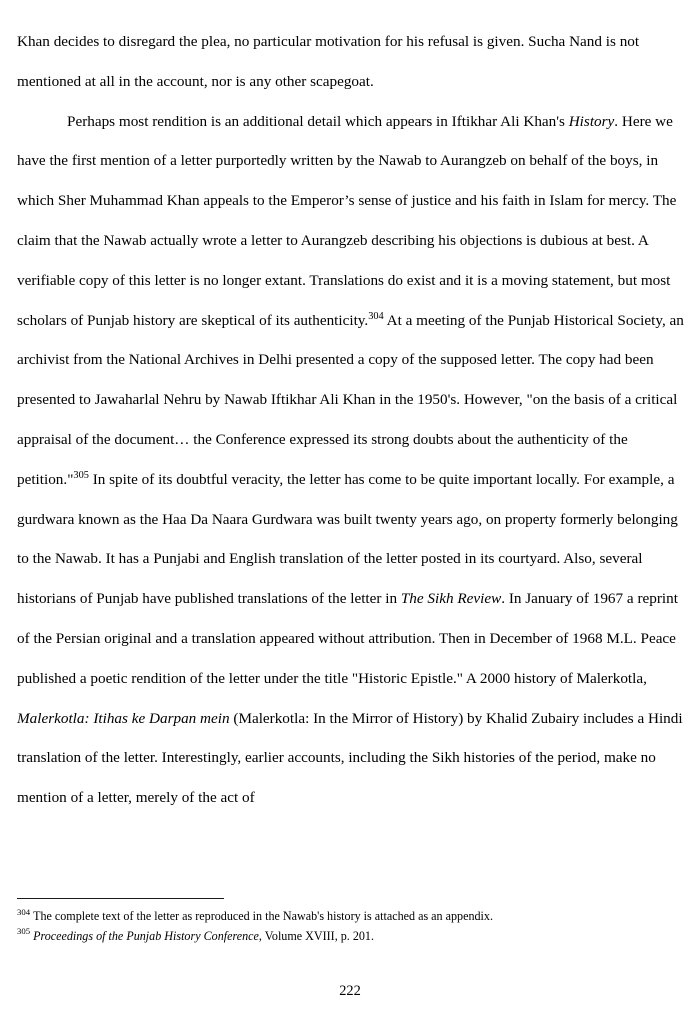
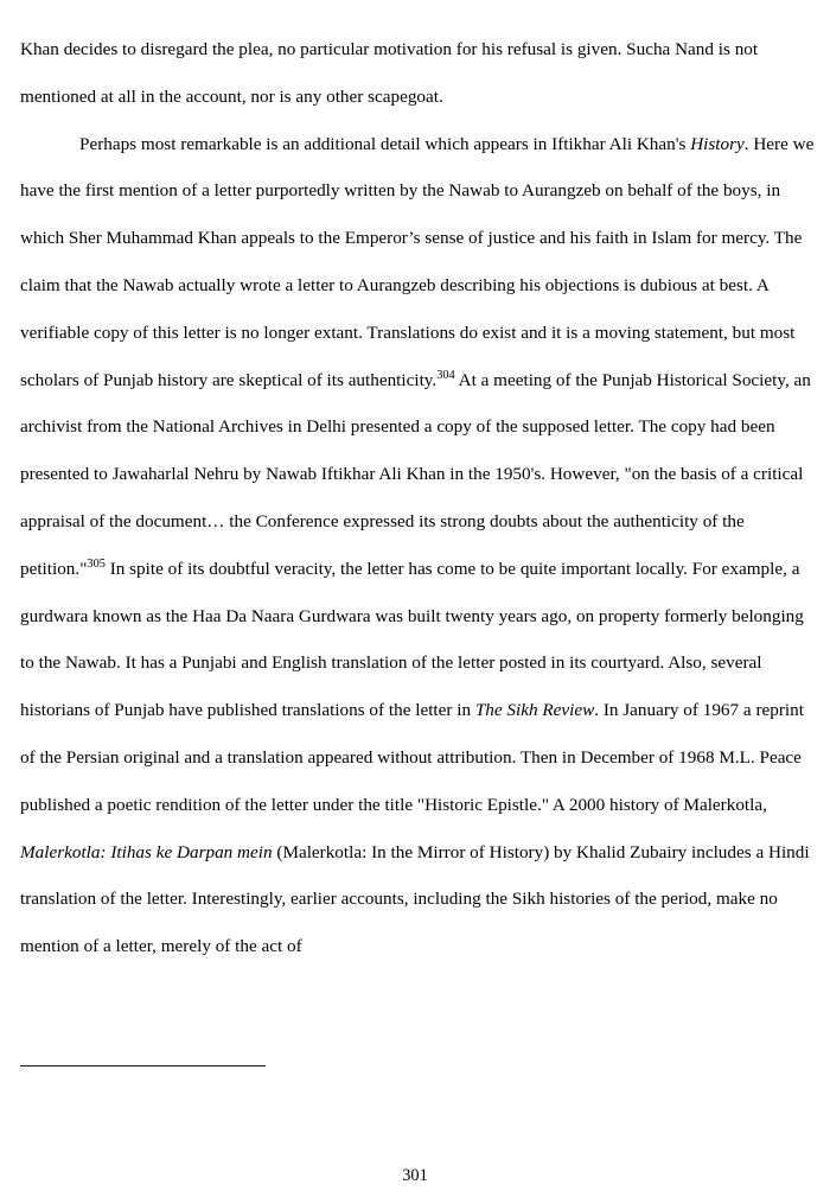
  Khan decides to disregard the plea, no particular motivation for his refusal is given. Sucha Nand is not mentioned at all in the account, nor is any other scapegoat.
- Perhaps most rendition is an additional detail which appears in Iftikhar Ali Khan's History. Here we have the first mention of a letter purportedly written by the Nawab to Aurangzeb on behalf of the boys, in which Sher Muhammad Khan appeals to the Emperor’s sense of justice and his faith in Islam for mercy. The claim that the Nawab actually wrote a letter to Aurangzeb describing his objections is dubious at best. A verifiable copy of this letter is no longer extant. Translations do exist and it is a moving statement, but most scholars of Punjab history are skeptical of its authenticity.304 At a meeting of the Punjab Historical Society, an archivist from the National Archives in Delhi presented a copy of the supposed letter. The copy had been presented to Jawaharlal Nehru by Nawab Iftikhar Ali Khan in the 1950's. However, "on the basis of a critical appraisal of the document… the Conference expressed its strong doubts about the authenticity of the petition."305 In spite of its doubtful veracity, the letter has come to be quite important locally. For example, a gurdwara known as the Haa Da Naara Gurdwara was built twenty years ago, on property formerly belonging to the Nawab. It has a Punjabi and English translation of the letter posted in its courtyard. Also, several historians of Punjab have published translations of the letter in The Sikh Review. In January of 1967 a reprint of the Persian original and a translation appeared without attribution. Then in December of 1968 M.L. Peace published a poetic rendition of the letter under the title "Historic Epistle." A 2000 history of Malerkotla, Malerkotla: Itihas ke Darpan mein (Malerkotla: In the Mirror of History) by Khalid Zubairy includes a Hindi translation of the letter. Interestingly, earlier accounts, including the Sikh histories of the period, make no mention of a letter, merely of the act of
+ Perhaps most remarkable is an additional detail which appears in Iftikhar Ali Khan's History. Here we have the first mention of a letter purportedly written by the Nawab to Aurangzeb on behalf of the boys, in which Sher Muhammad Khan appeals to the Emperor’s sense of justice and his faith in Islam for mercy. The claim that the Nawab actually wrote a letter to Aurangzeb describing his objections is dubious at best. A verifiable copy of this letter is no longer extant. Translations do exist and it is a moving statement, but most scholars of Punjab history are skeptical of its authenticity.304 At a meeting of the Punjab Historical Society, an archivist from the National Archives in Delhi presented a copy of the supposed letter. The copy had been presented to Jawaharlal Nehru by Nawab Iftikhar Ali Khan in the 1950's. However, "on the basis of a critical appraisal of the document… the Conference expressed its strong doubts about the authenticity of the petition."305 In spite of its doubtful veracity, the letter has come to be quite important locally. For example, a gurdwara known as the Haa Da Naara Gurdwara was built twenty years ago, on property formerly belonging to the Nawab. It has a Punjabi and English translation of the letter posted in its courtyard. Also, several historians of Punjab have published translations of the letter in The Sikh Review. In January of 1967 a reprint of the Persian original and a translation appeared without attribution. Then in December of 1968 M.L. Peace published a poetic rendition of the letter under the title "Historic Epistle." A 2000 history of Malerkotla, Malerkotla: Itihas ke Darpan mein (Malerkotla: In the Mirror of History) by Khalid Zubairy includes a Hindi translation of the letter. Interestingly, earlier accounts, including the Sikh histories of the period, make no mention of a letter, merely of the act of
- 304 The complete text of the letter as reproduced in the Nawab's history is attached as an appendix.
- 305 Proceedings of the Punjab History Conference, Volume XVIII, p. 201.
- 222
+ 301
